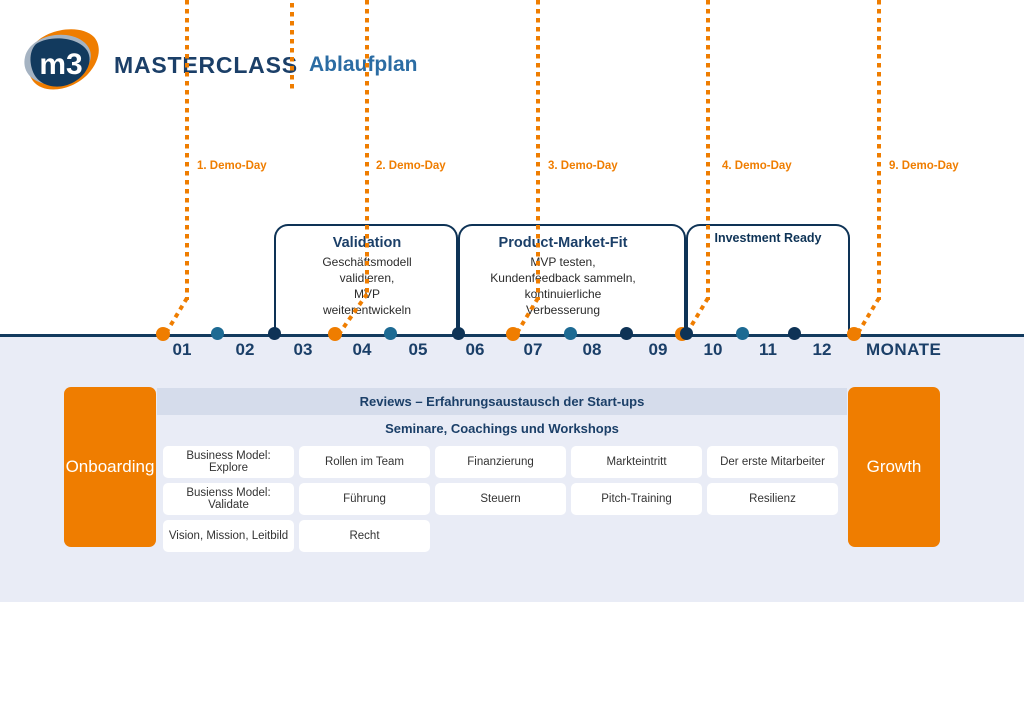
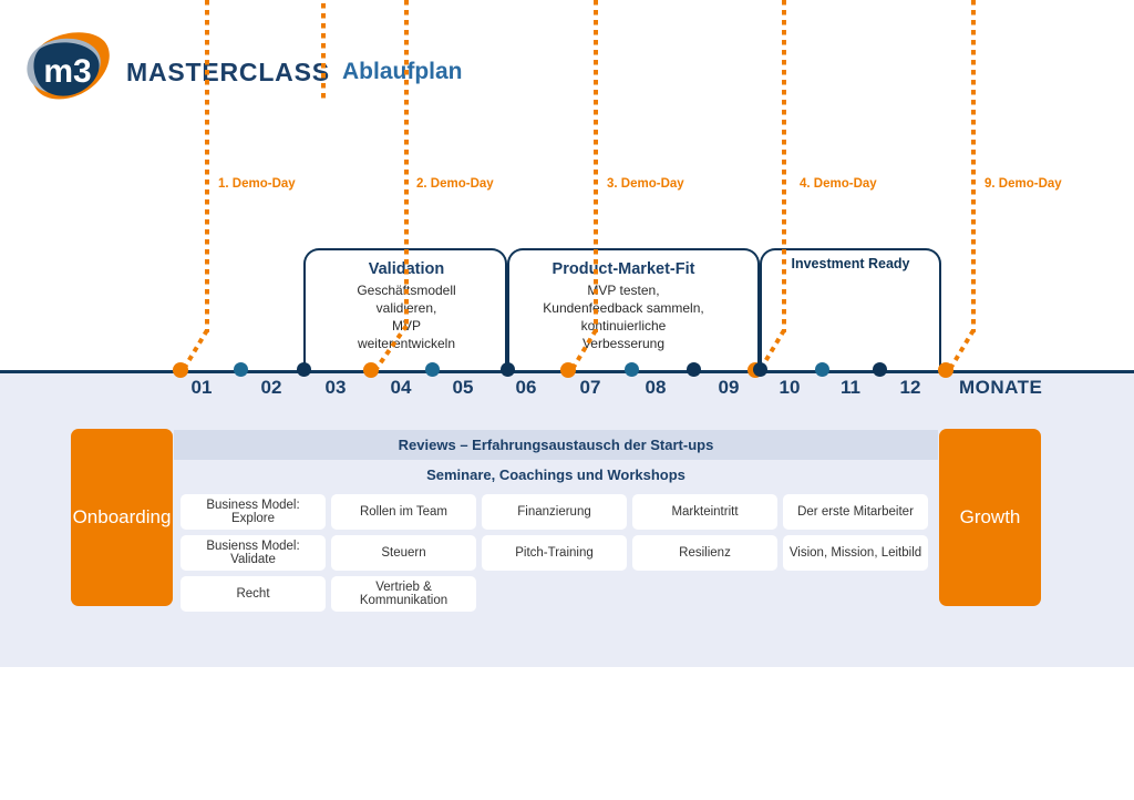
  m3
  MASTERCLAS
  Ablaufplan
  Validation
  Geschäsmodell
  valideren,
  MP weiteentwickeln
  Prodct-Market-Fit
  VP testen,
  Kundenfedback sammeln,
  kontinuierliche erbesserung
  Investment Ready
  1. Demo-Day
  2. Demo-Day
  3. Demo-Day
  4. Demo-Day
  9. Demo-Day
  01
  02
  03
  04
  05
  06
  07
  08
  09
  10
  11
  12
  MONATE
  Onboarding
  Growth
  Reviews – Erfahrungsaustausch der Start-ups
  Seminare, Coachings und Workshops
  Business Model: Explore
  Rollen im Team
  Finanzierung
  Markteintritt
  Der erste Mitarbeiter
  Busienss Model: Validate
- Führung
  Steuern
  Pitch-Training
  Resilienz
  Vision, Mission, Leitbild
  Recht
+ Vertrieb & Kommunikation
